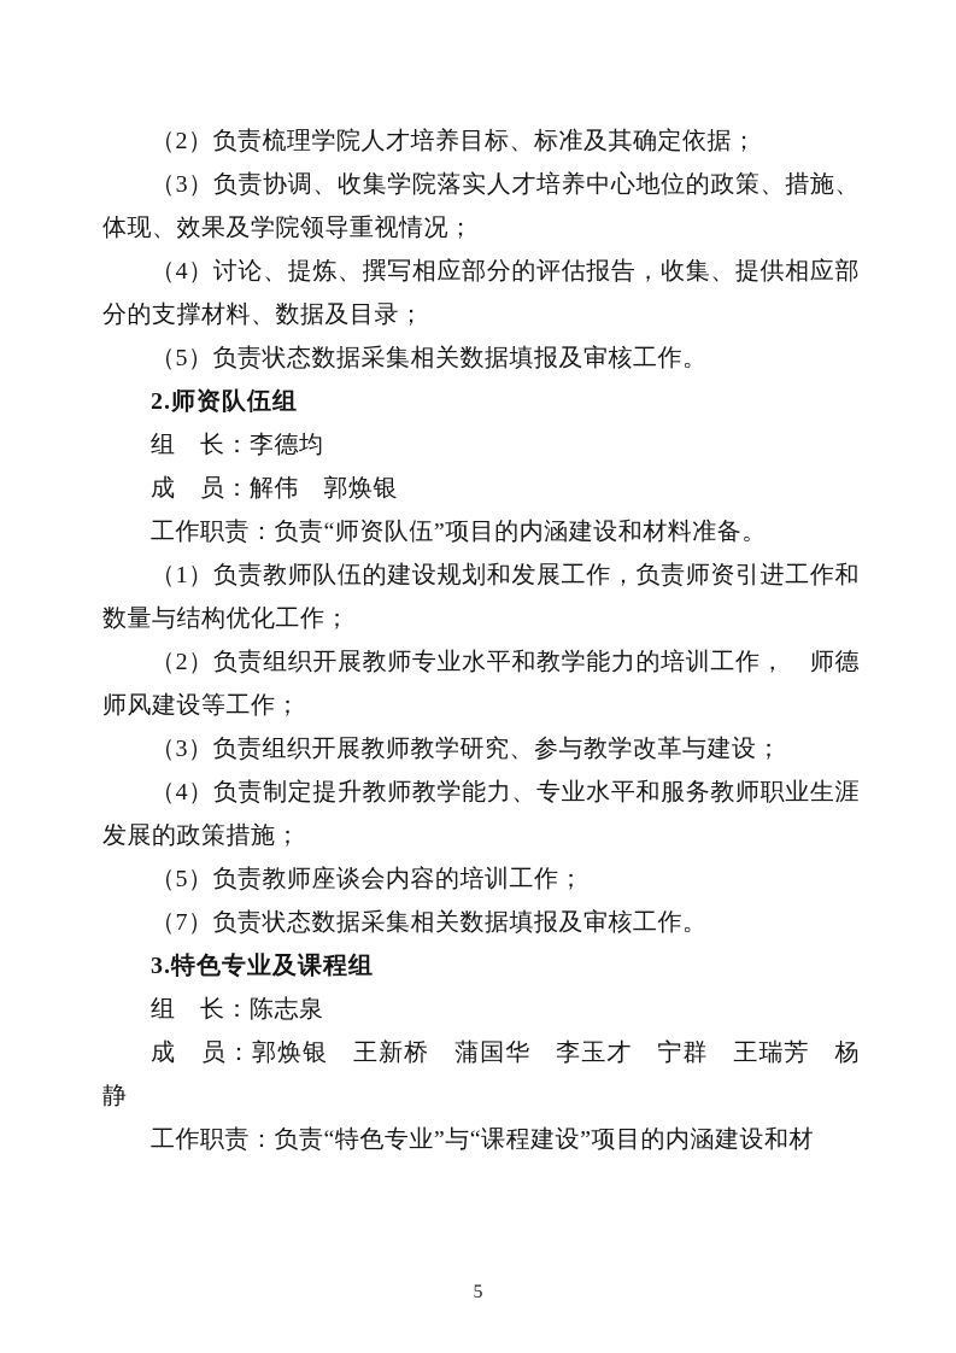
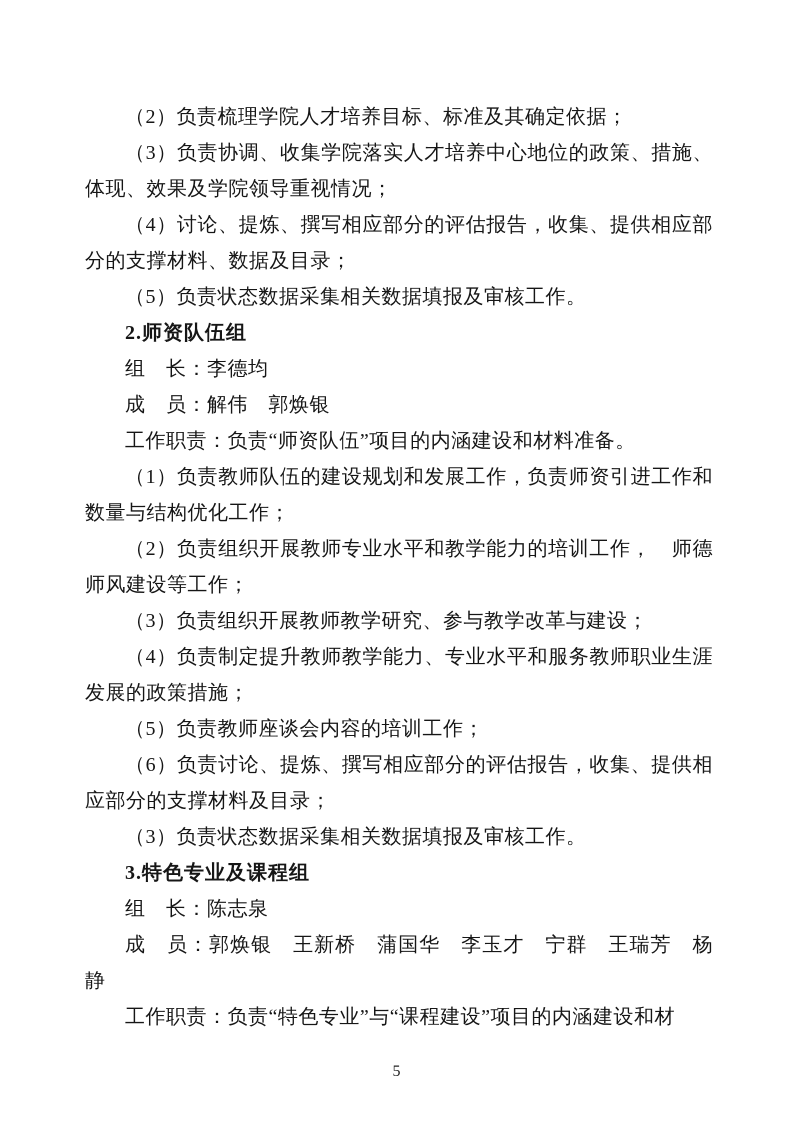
  （2）负责梳理学院人才培养目标、标准及其确定依据；
  （3）负责协调、收集学院落实人才培养中心地位的政策、措施、体现、效果及学院领导重视情况；
  （4）讨论、提炼、撰写相应部分的评估报告，收集、提供相应部分的支撑材料、数据及目录；
  （5）负责状态数据采集相关数据填报及审核工作。
  2.师资队伍组
  组 长：李德均
  成 员：解伟 郭焕银
  工作职责：负责“师资队伍”项目的内涵建设和材料准备。
  （1）负责教师队伍的建设规划和发展工作，负责师资引进工作和数量与结构优化工作；
  （2）负责组织开展教师专业水平和教学能力的培训工作， 师德师风建设等工作；
  （3）负责组织开展教师教学研究、参与教学改革与建设；
  （4）负责制定提升教师教学能力、专业水平和服务教师职业生涯发展的政策措施；
  （5）负责教师座谈会内容的培训工作；
+ （6）负责讨论、提炼、撰写相应部分的评估报告，收集、提供相应部分的支撑材料及目录；
- （7）负责状态数据采集相关数据填报及审核工作。
+ （3）负责状态数据采集相关数据填报及审核工作。
  3.特色专业及课程组
  组 长：陈志泉
  成 员：郭焕银 王新桥 蒲国华 李玉才 宁群 王瑞芳 杨静
  工作职责：负责“特色专业”与“课程建设”项目的内涵建设和材
  5
